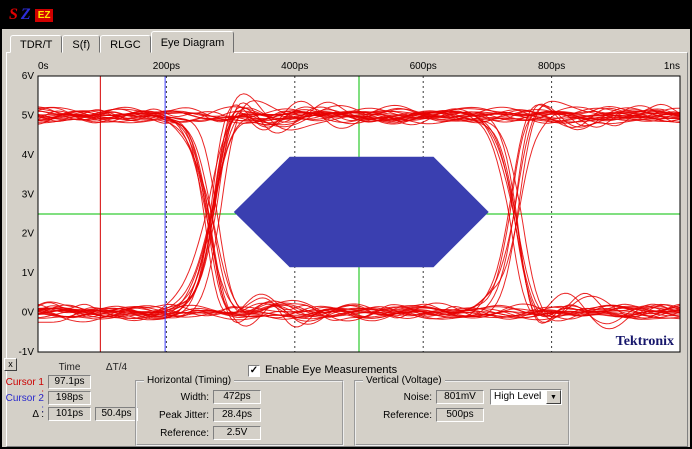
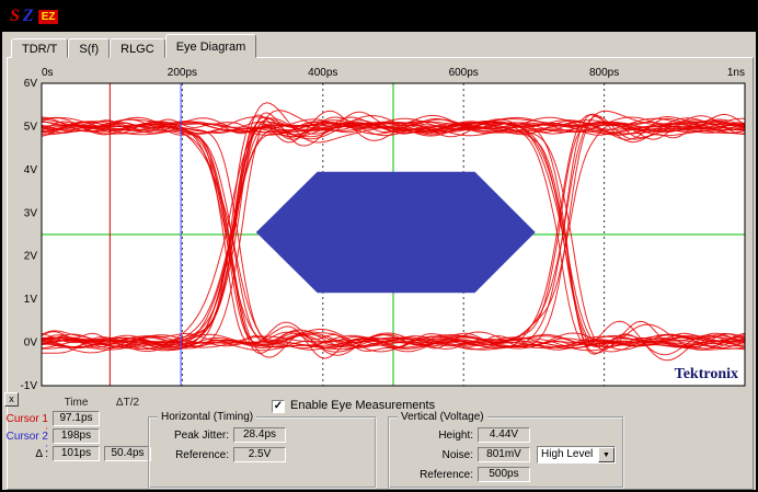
  S
  Z
  EZ
  TDR/T
  S(f)
  RLGC
  Eye Diagram
  Tektronix
  0s
  200ps
  400ps
  600ps
  800ps
  1ns
  6V
  5V
  4V
  3V
  2V
  1V
  0V
  -1V
  x
  Time
- ΔT/4
+ ΔT/2
  Cursor 1 :
  97.1ps
  Cursor 2 :
  198ps
  Δ :
  101ps
  50.4ps
  ✓
  Enable Eye Measurements
  Horizontal (Timing)
- Width:
- 472ps
  Peak Jitter:
  28.4ps
  Reference:
  2.5V
  Vertical (Voltage)
+ Height:
+ 4.44V
  Noise:
  801mV
  High Level
  Reference:
  500ps
